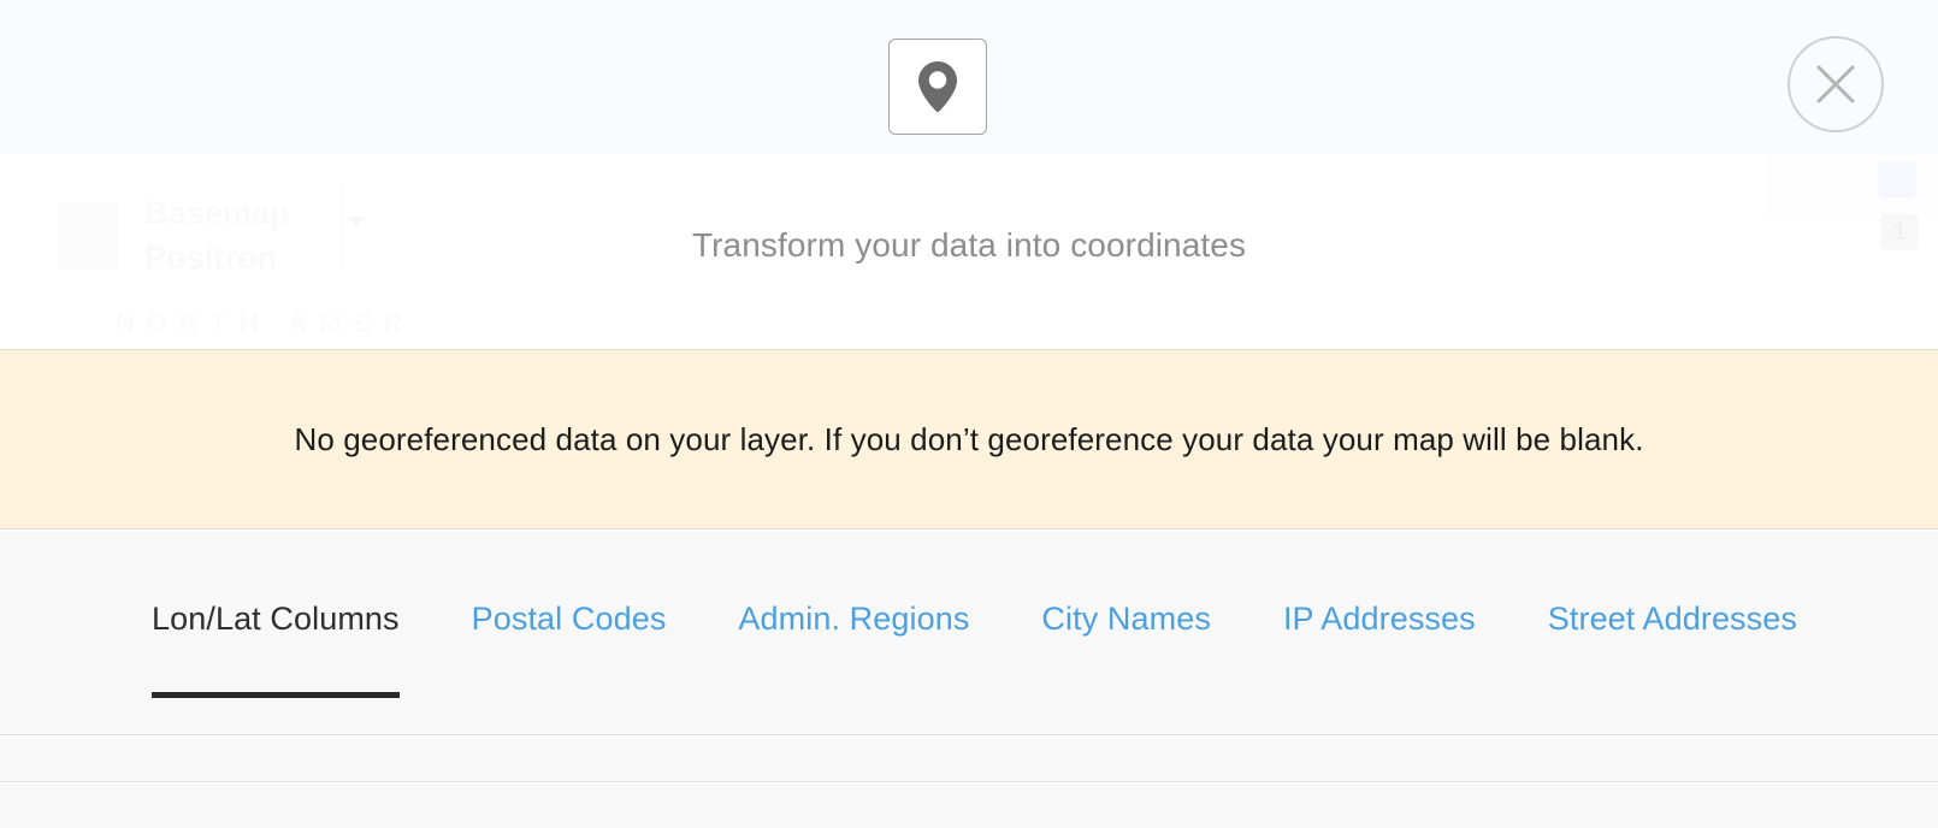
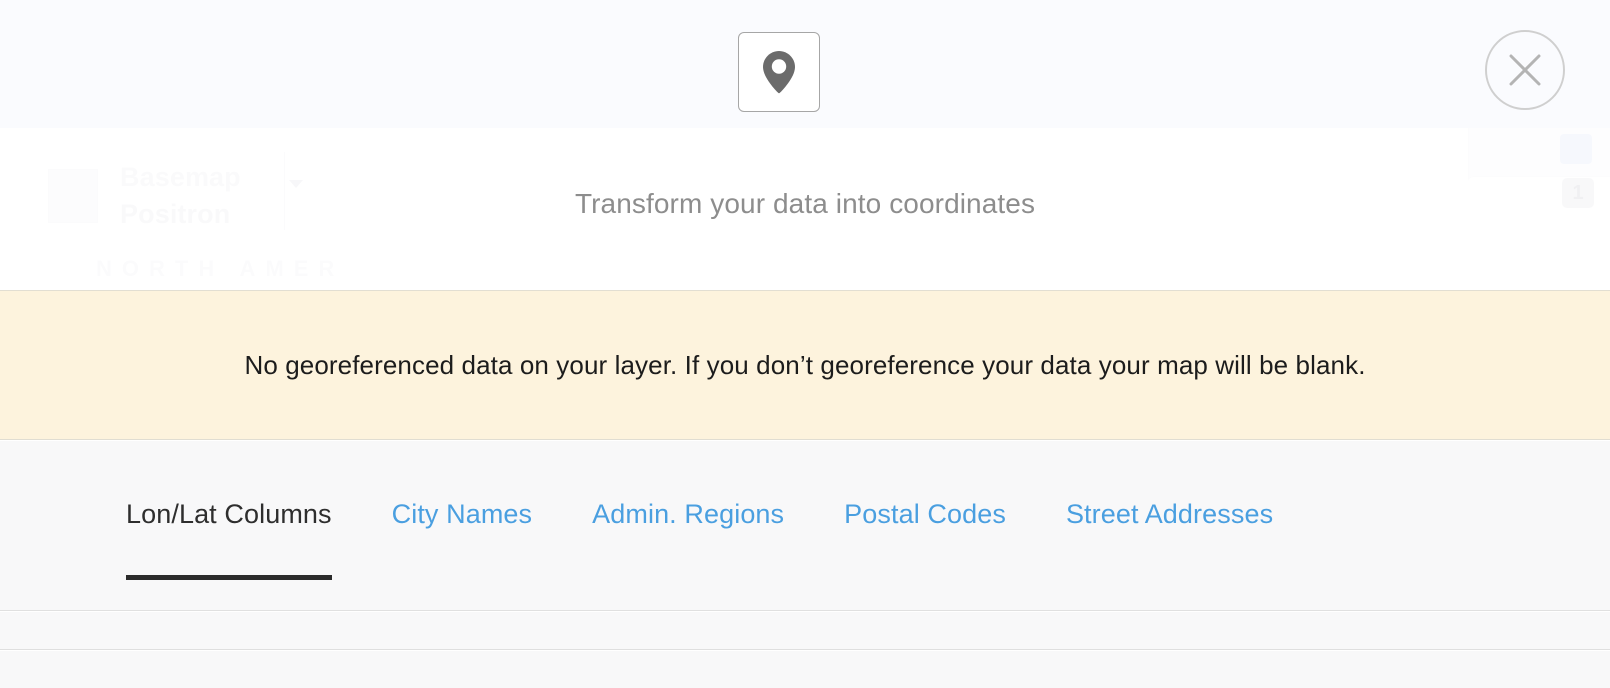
  Transform your data into coordinates
  No georeferenced data on your layer. If you don’t georeference your data your map will be blank.
  Lon/Lat Columns
- Postal Codes
+ City Names
  Admin. Regions
- City Names
+ Postal Codes
- IP Addresses
  Street Addresses
